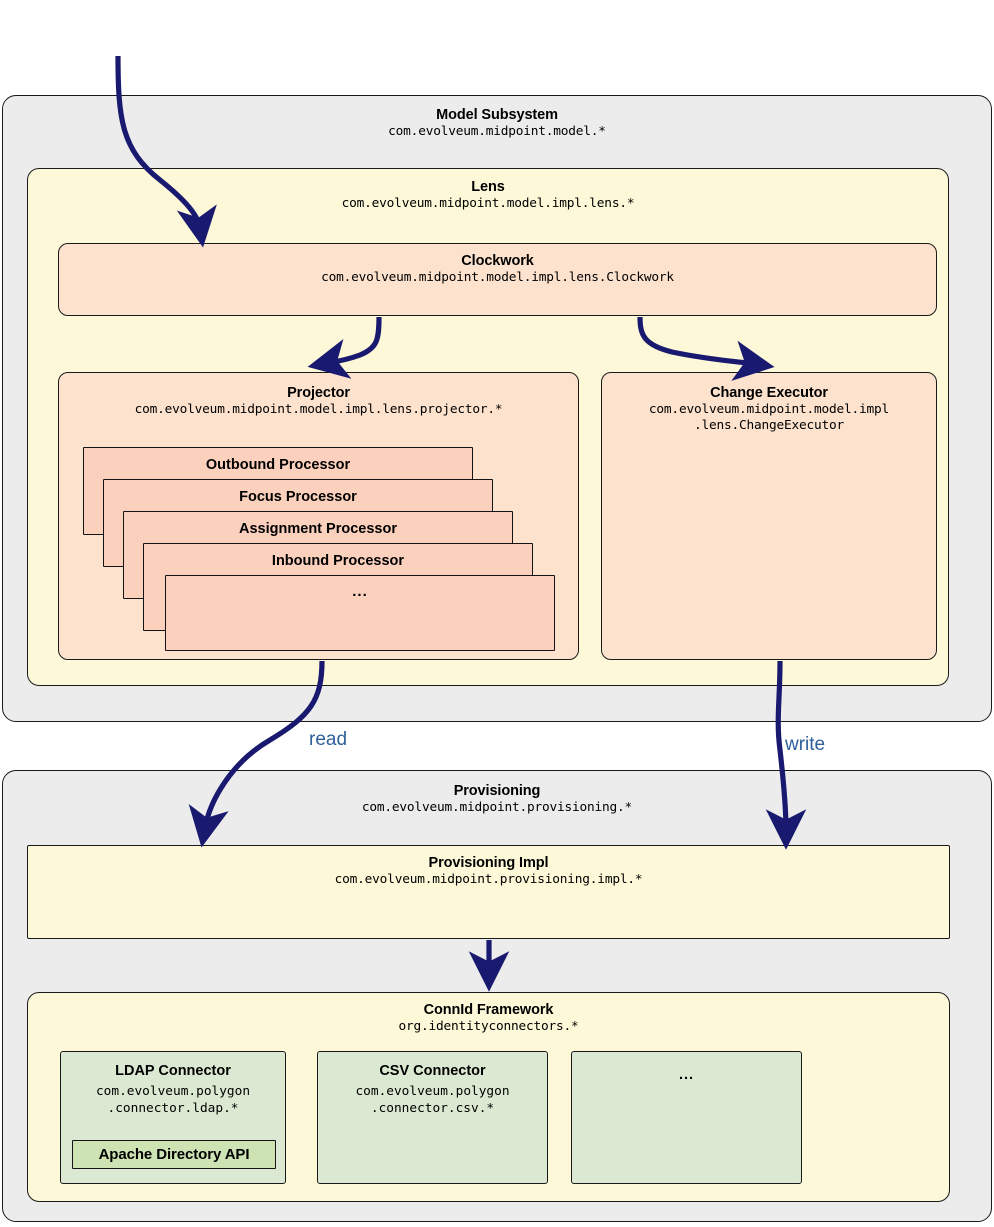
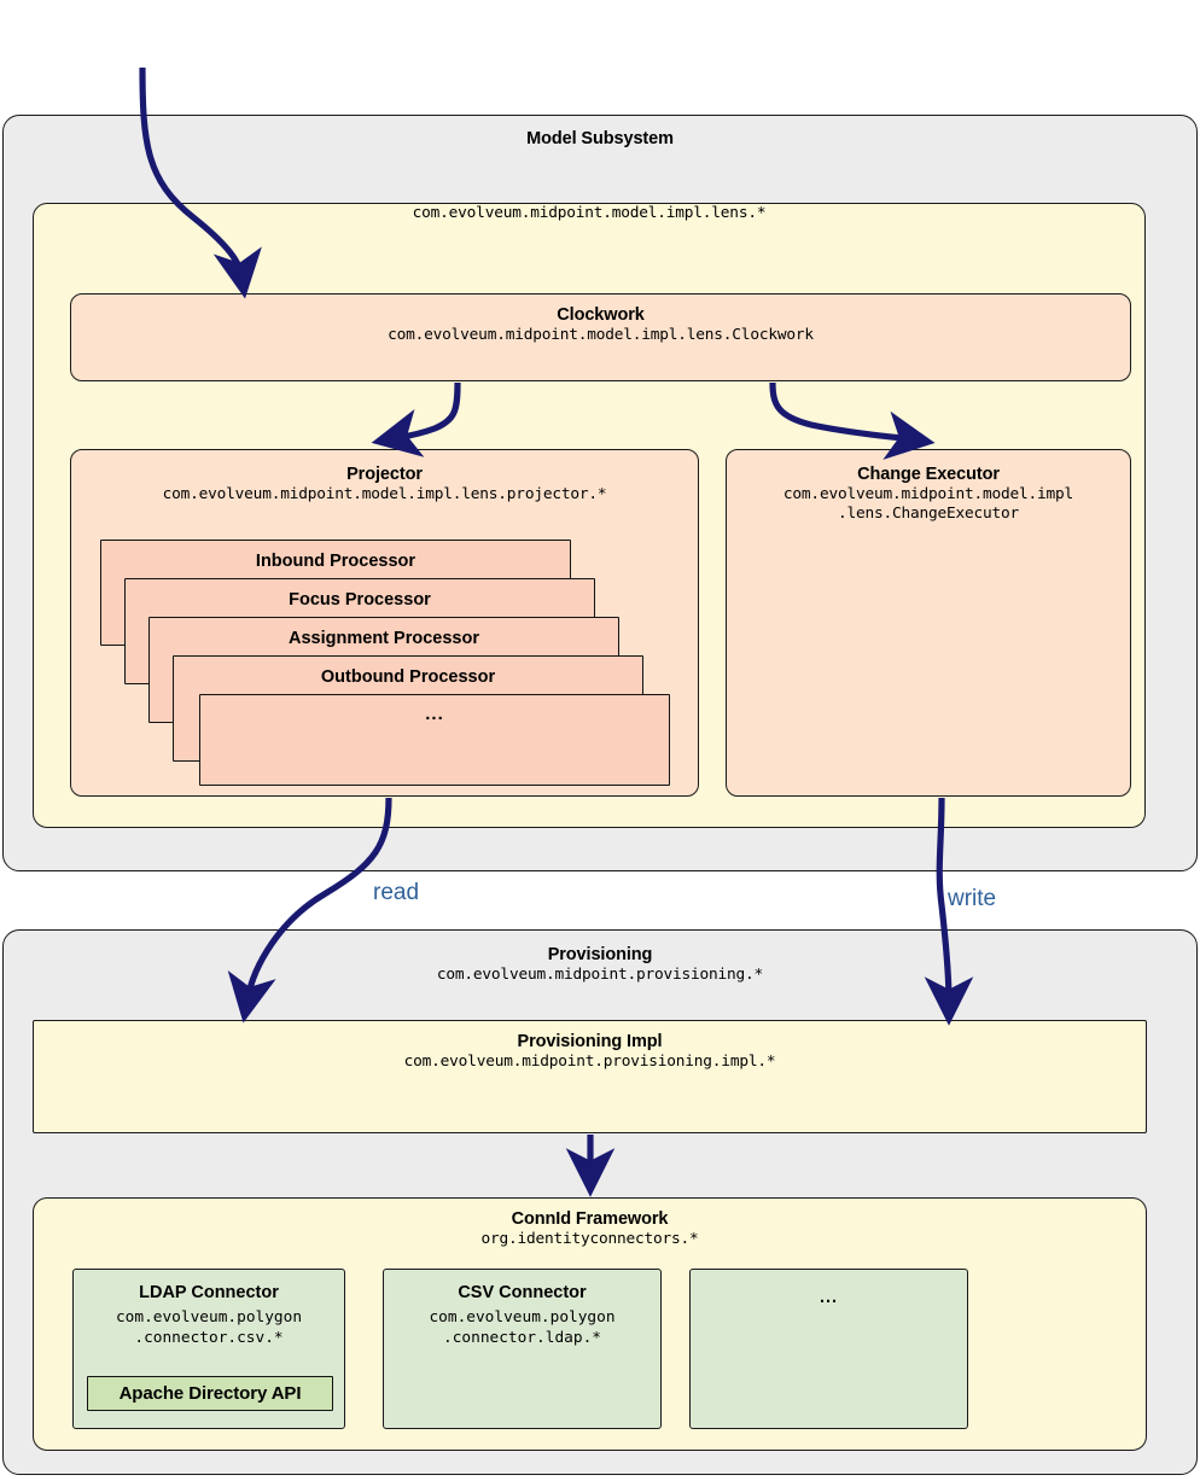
  Model Subsystem
- com.evolveum.midpoint.model.*
- Lens
  com.evolveum.midpoint.model.impl.lens.*
  Clockwork
  com.evolveum.midpoint.model.impl.lens.Clockwork
  Projector
  com.evolveum.midpoint.model.impl.lens.projector.*
- Outbound Processor
+ Inbound Processor
  Focus Processor
  Assignment Processor
- Inbound Processor
+ Outbound Processor
  ...
  Change Executor
  com.evolveum.midpoint.model.impl
  .lens.ChangeExecutor
  Provisioning
  com.evolveum.midpoint.provisioning.*
  Provisioning Impl
  com.evolveum.midpoint.provisioning.impl.*
  ConnId Framework
  org.identityconnectors.*
  LDAP Connector
  com.evolveum.polygon
- .connector.ldap.*
+ .connector.csv.*
  Apache Directory API
  CSV Connector
  com.evolveum.polygon
- .connector.csv.*
+ .connector.ldap.*
  ...
  read
  write
